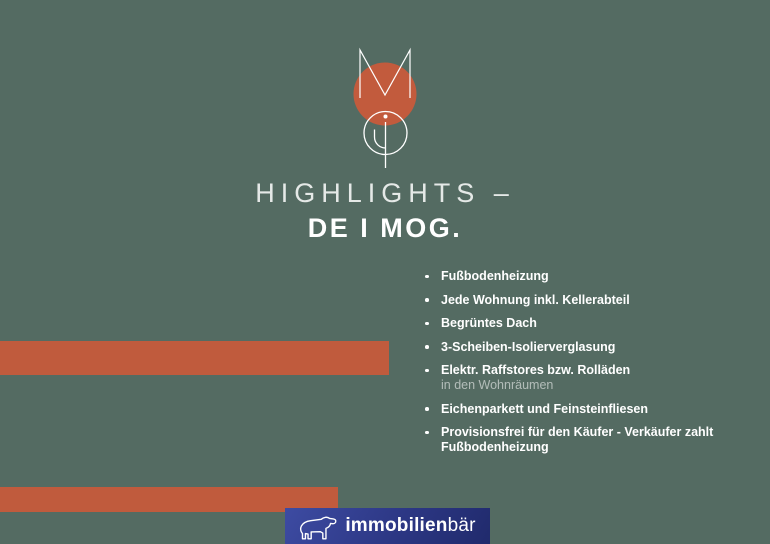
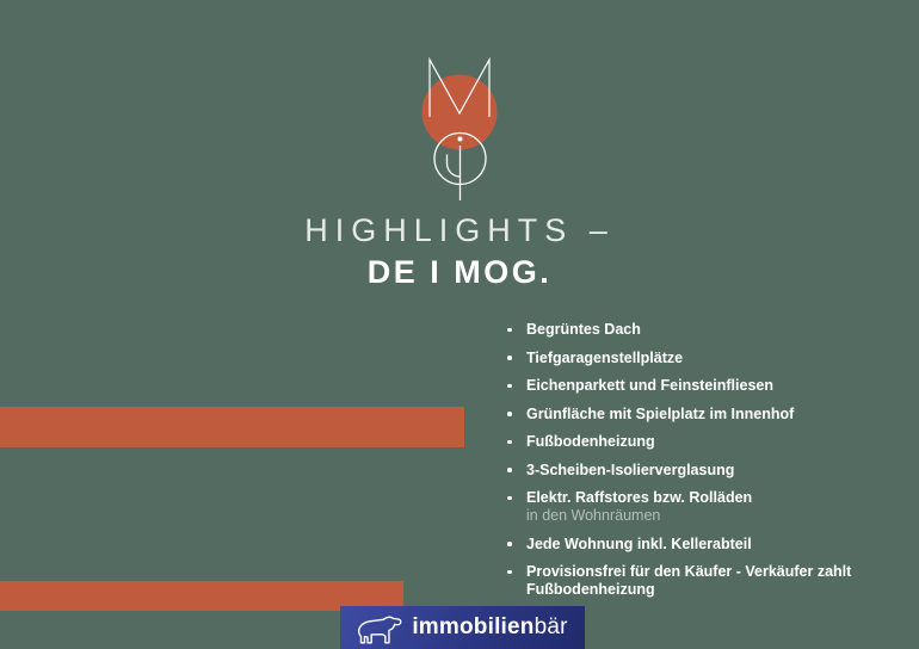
  HIGHLIGHTS –
  DE I MOG.
- Fußbodenheizung
+ Begrüntes Dach
+ Tiefgaragenstellplätze
- Jede Wohnung inkl. Kellerabteil
+ Eichenparkett und Feinsteinfliesen
+ Grünfläche mit Spielplatz im Innenhof
- Begrüntes Dach
+ Fußbodenheizung
  3-Scheiben-Isolierverglasung
  Elektr. Raffstores bzw. Rolläden
  in den Wohnräumen
- Eichenparkett und Feinsteinfliesen
+ Jede Wohnung inkl. Kellerabteil
  Provisionsfrei für den Käufer - Verkäufer zahlt Fußbodenheizung
  immobilienbär
